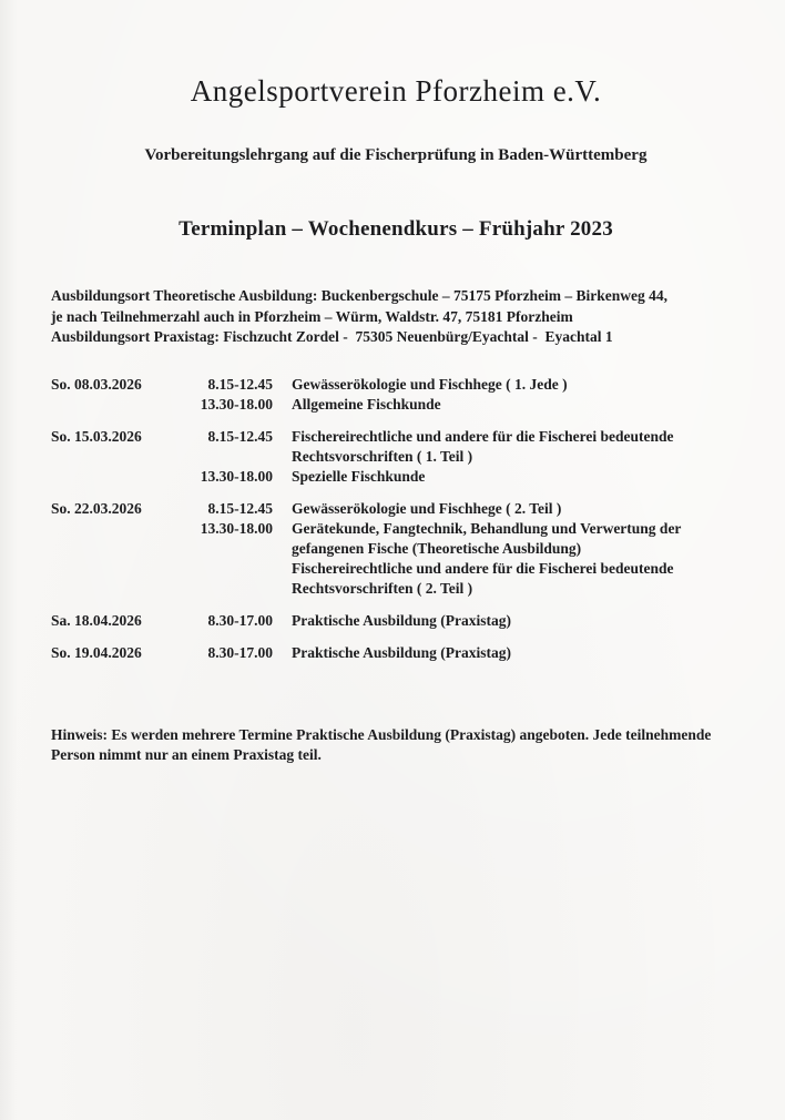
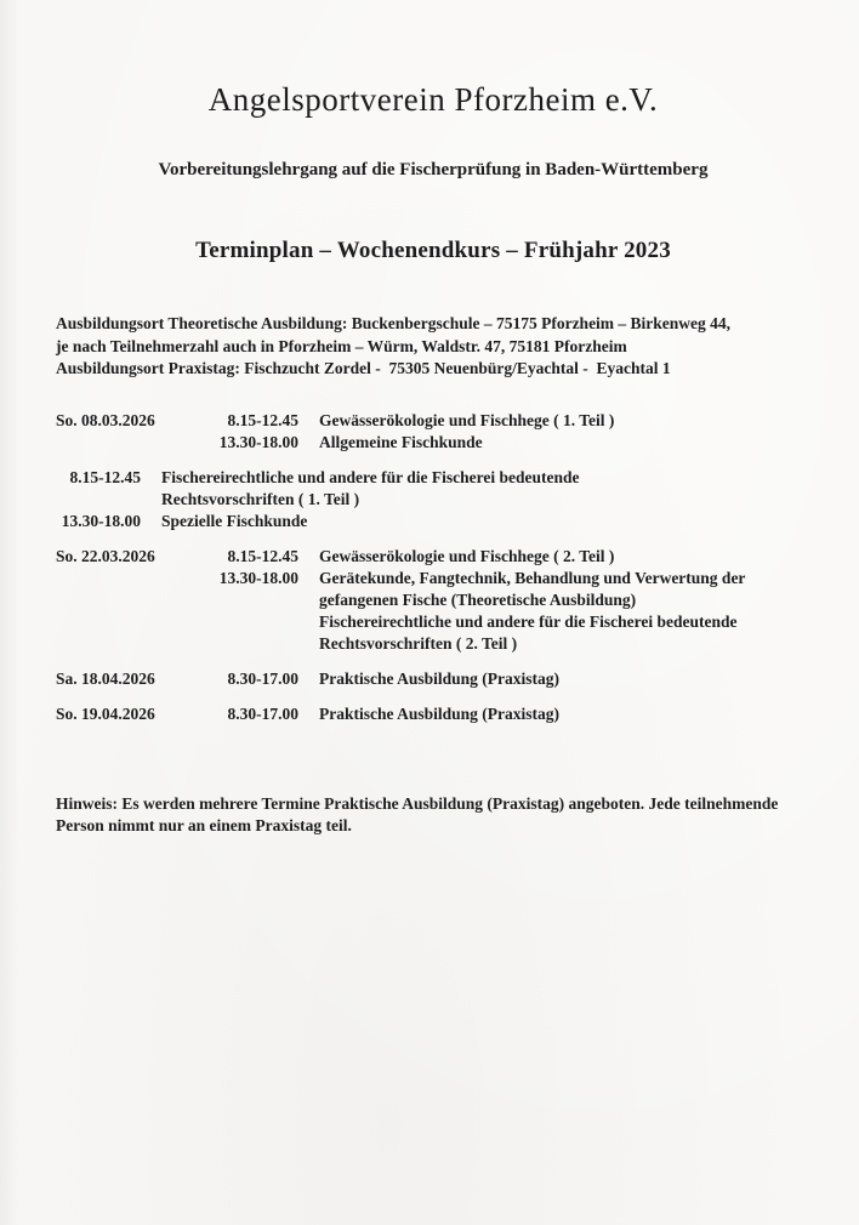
  Angelsportverein Pforzheim e.V.
  Vorbereitungslehrgang auf die Fischerprüfung in Baden-Württemberg
  Terminplan – Wochenendkurs – Frühjahr 2023
  Ausbildungsort Theoretische Ausbildung: Buckenbergschule – 75175 Pforzheim – Birkenweg 44,
  je nach Teilnehmerzahl auch in Pforzheim – Würm, Waldstr. 47, 75181 Pforzheim
  Ausbildungsort Praxistag: Fischzucht Zordel - 75305 Neuenbürg/Eyachtal - Eyachtal 1
  So. 08.03.2026
  8.15-12.45
- Gewässerökologie und Fischhege ( 1. Jede )
+ Gewässerökologie und Fischhege ( 1. Teil )
  13.30-18.00
  Allgemeine Fischkunde
- So. 15.03.2026
  8.15-12.45
  Fischereirechtliche und andere für die Fischerei bedeutende
  Rechtsvorschriften ( 1. Teil )
  13.30-18.00
  Spezielle Fischkunde
  So. 22.03.2026
  8.15-12.45
  Gewässerökologie und Fischhege ( 2. Teil )
  13.30-18.00
  Gerätekunde, Fangtechnik, Behandlung und Verwertung der
  gefangenen Fische (Theoretische Ausbildung)
  Fischereirechtliche und andere für die Fischerei bedeutende
  Rechtsvorschriften ( 2. Teil )
  Sa. 18.04.2026
  8.30-17.00
  Praktische Ausbildung (Praxistag)
  So. 19.04.2026
  8.30-17.00
  Praktische Ausbildung (Praxistag)
  Hinweis: Es werden mehrere Termine Praktische Ausbildung (Praxistag) angeboten. Jede teilnehmende Person nimmt nur an einem Praxistag teil.
